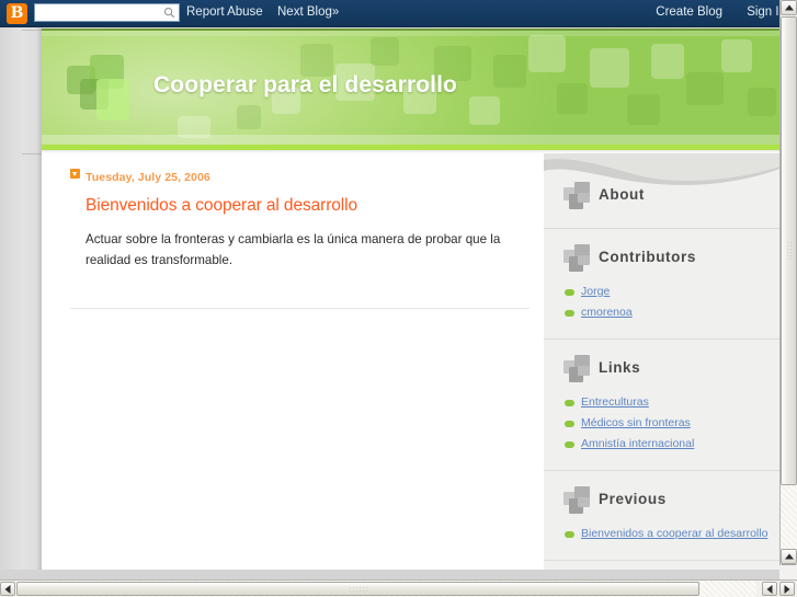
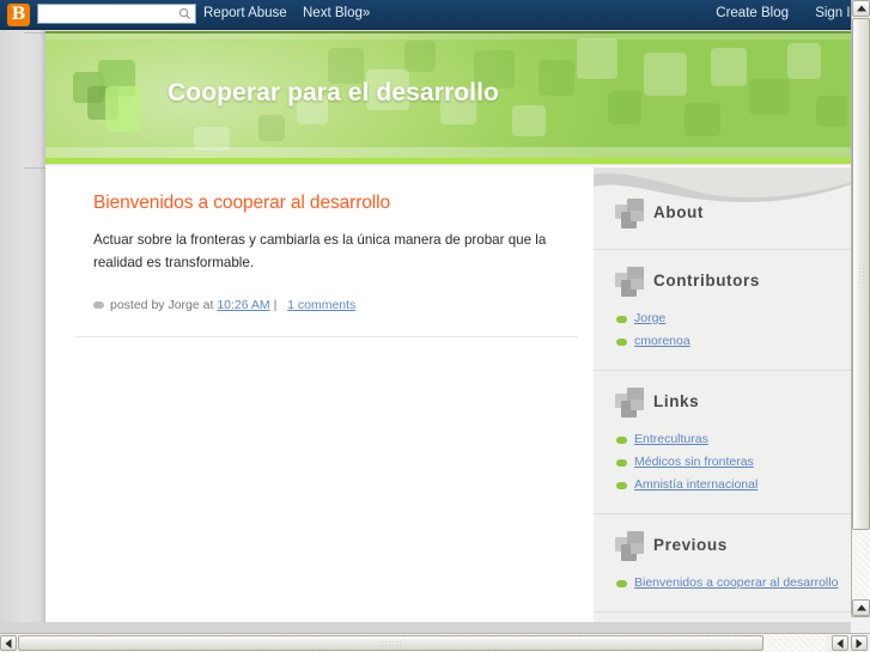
  B
  Report Abuse
  Next Blog»
  Create Blog
  Sign I
  Cooperar para el desarrollo
- Tuesday, July 25, 2006
  Bienvenidos a cooperar al desarrollo
  Actuar sobre la fronteras y cambiarla es la única manera de probar que la realidad es transformable.
+ posted by Jorge at 10:26 AM | 1 comments
  About
  Contributors
  Jorge
  cmorenoa
  Links
  Entreculturas
  Médicos sin fronteras
  Amnistía internacional
  Previous
  Bienvenidos a cooperar al desarrollo
